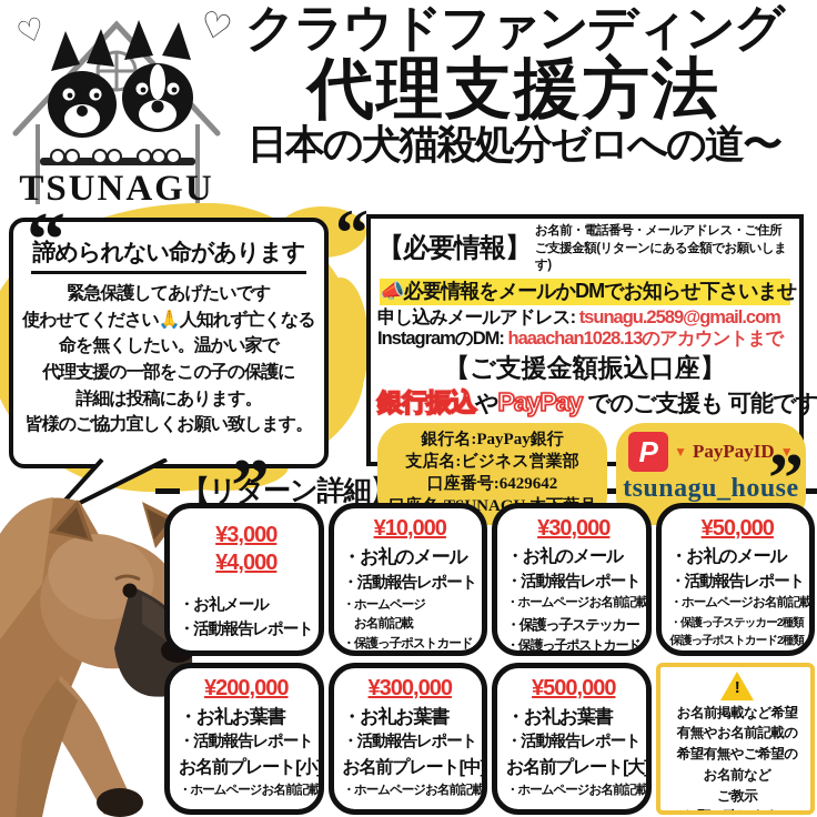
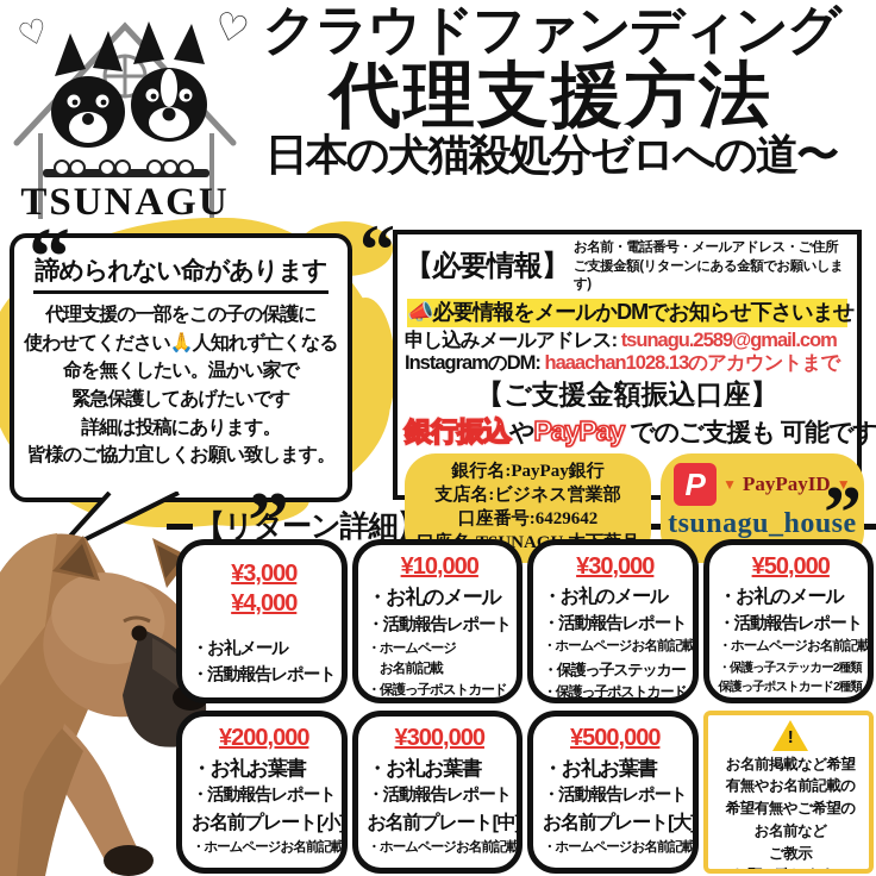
  TSUNAGU
  クラウドファンディング
  代理支援方法
  日本の犬猫殺処分ゼロへの道〜
  “
  諦められない命があります
- 緊急保護してあげたいです
+ 代理支援の一部をこの子の保護に
  使わせてください🙏人知れず亡くなる
  命を無くしたい。温かい家で
- 代理支援の一部をこの子の保護に
+ 緊急保護してあげたいです
  詳細は投稿にあります。
  皆様のご協力宜しくお願い致します。
  ”
  “
  【必要情報】
  お名前・電話番号・メールアドレス・ご住所
  ご支援金額(リターンにある金額でお願いします)
  📣必要情報をメールかDMでお知らせ下さいませ
  申し込みメールアドレス: tsunagu.2589@gmail.com
  InstagramのDM: haaachan1028.13のアカウントまで
  【ご支援金額振込口座】
  銀行振込やPayPay でのご支援も 可能です
  銀行名:PayPay銀行
  支店名:ビジネス営業部
  口座番号:6429642
  P
  ▼
  PayPayID
  ▼
  tsunagu_house
  ”
  【リターン詳細
  ¥3,000
  ¥4,000
  ・お礼メール
  ・活動報告レポート
  ¥10,000
  ・お礼のメール
  ・活動報告レポート
  ・ホームページ
  お名前記載
  ・保護っ子ポストカード
  ¥30,000
  ・お礼のメール
  ・活動報告レポート
  ・ホームページお名前記載
  ・保護っ子ステッカー
  ・保護っ子ポストカード
  ¥50,000
  ・お礼のメール
  ・活動報告レポート
  ・ホームページお名前記載
  ・保護っ子ステッカー2種類
  保護っ子ポストカード2種類
  ¥200,000
  ・お礼お葉書
  ・活動報告レポート
  お名前プレート[小
  ・ホームページお名前記載
  ¥300,000
  ・お礼お葉書
  ・活動報告レポート
  お名前プレート[中
  ・ホームページお名前記載
  ¥500,000
  ・お礼お葉書
  ・活動報告レポート
  お名前プレート[大
  ・ホームページお名前記載
  !
  お名前掲載など希望
  有無やお名前記載の
  希望有無やご希望の
  お名前など
  ご教示
